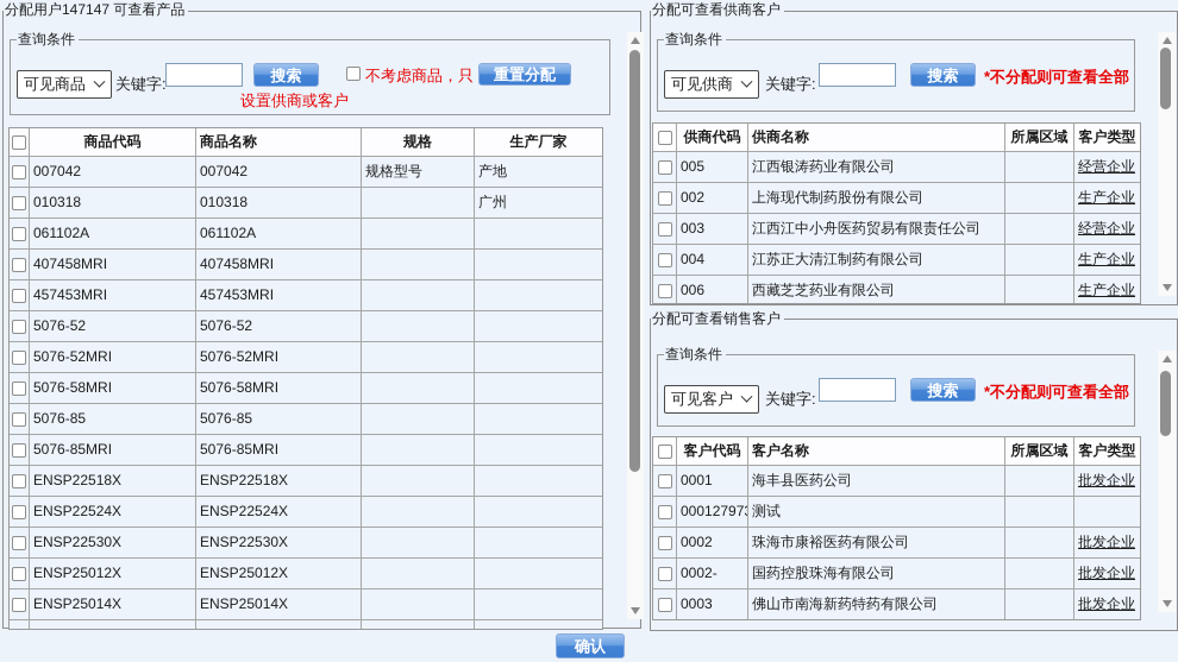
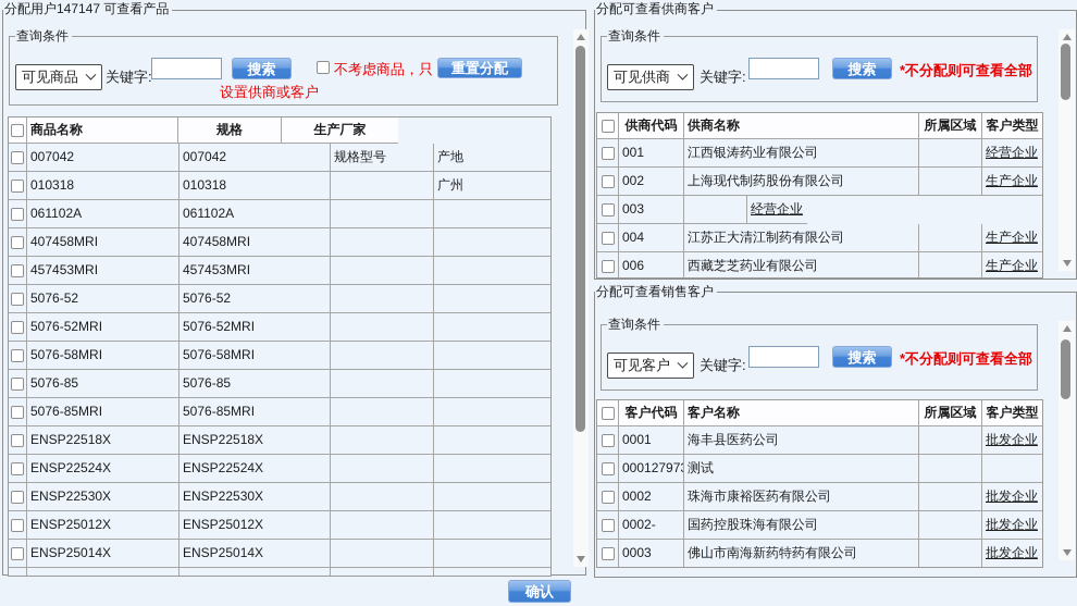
  分配用户147147 可查看产品
  查询条件
  可见商品
  关键字:
  搜索
  不考虑商品，只
  重置分配
  设置供商或客户
- 商品代码
  商品名称
  规格
  生产厂家
  007042
  007042
  规格型号
  产地
  010318
  010318
  广州
  061102A
  061102A
  407458MRI
  407458MRI
  457453MRI
  457453MRI
  5076-52
  5076-52
  5076-52MRI
  5076-52MRI
  5076-58MRI
  5076-58MRI
  5076-85
  5076-85
  5076-85MRI
  5076-85MRI
  ENSP22518X
  ENSP22518X
  ENSP22524X
  ENSP22524X
  ENSP22530X
  ENSP22530X
  ENSP25012X
  ENSP25012X
  ENSP25014X
  ENSP25014X
  分配可查看供商客户
  查询条件
  可见供商
  关键字:
  搜索
  *不分配则可查看全部
  供商代码
  供商名称
  所属区域
  客户类型
- 005
+ 001
  江西银涛药业有限公司
  经营企业
  002
  上海现代制药股份有限公司
  生产企业
  003
- 江西江中小舟医药贸易有限责任公司
  经营企业
  004
  江苏正大清江制药有限公司
  生产企业
  006
  西藏芝芝药业有限公司
  生产企业
  分配可查看销售客户
  查询条件
  可见客户
  关键字:
  搜索
  *不分配则可查看全部
  客户代码
  客户名称
  所属区域
  客户类型
  0001
  海丰县医药公司
  批发企业
  00012797
  测试
  0002
  珠海市康裕医药有限公司
  批发企业
  0002-
  国药控股珠海有限公司
  批发企业
  0003
  佛山市南海新药特药有限公司
  批发企业
  确认
